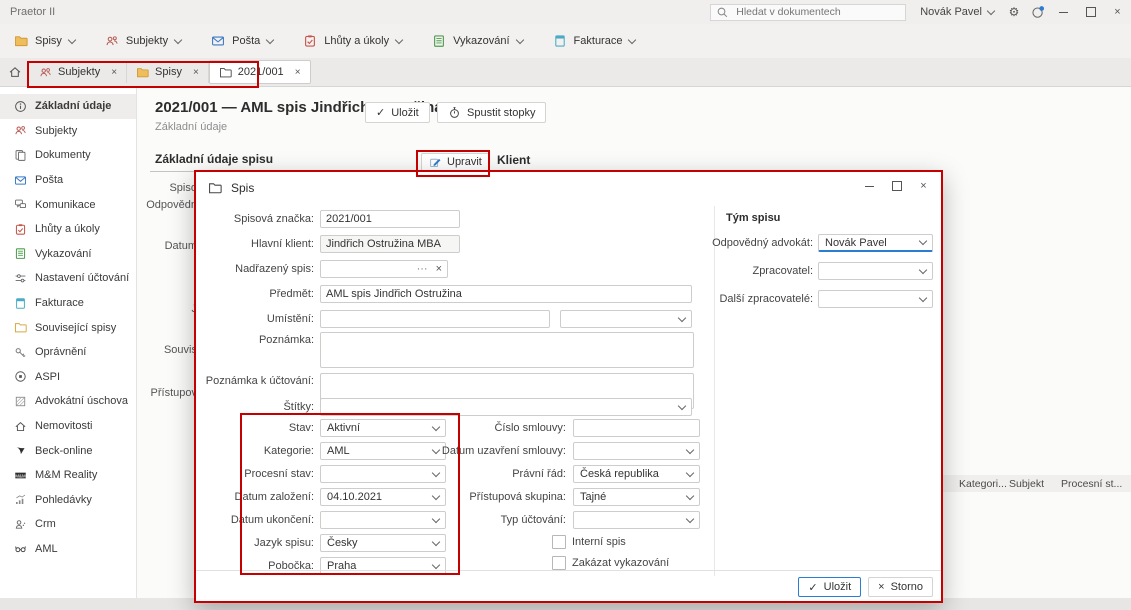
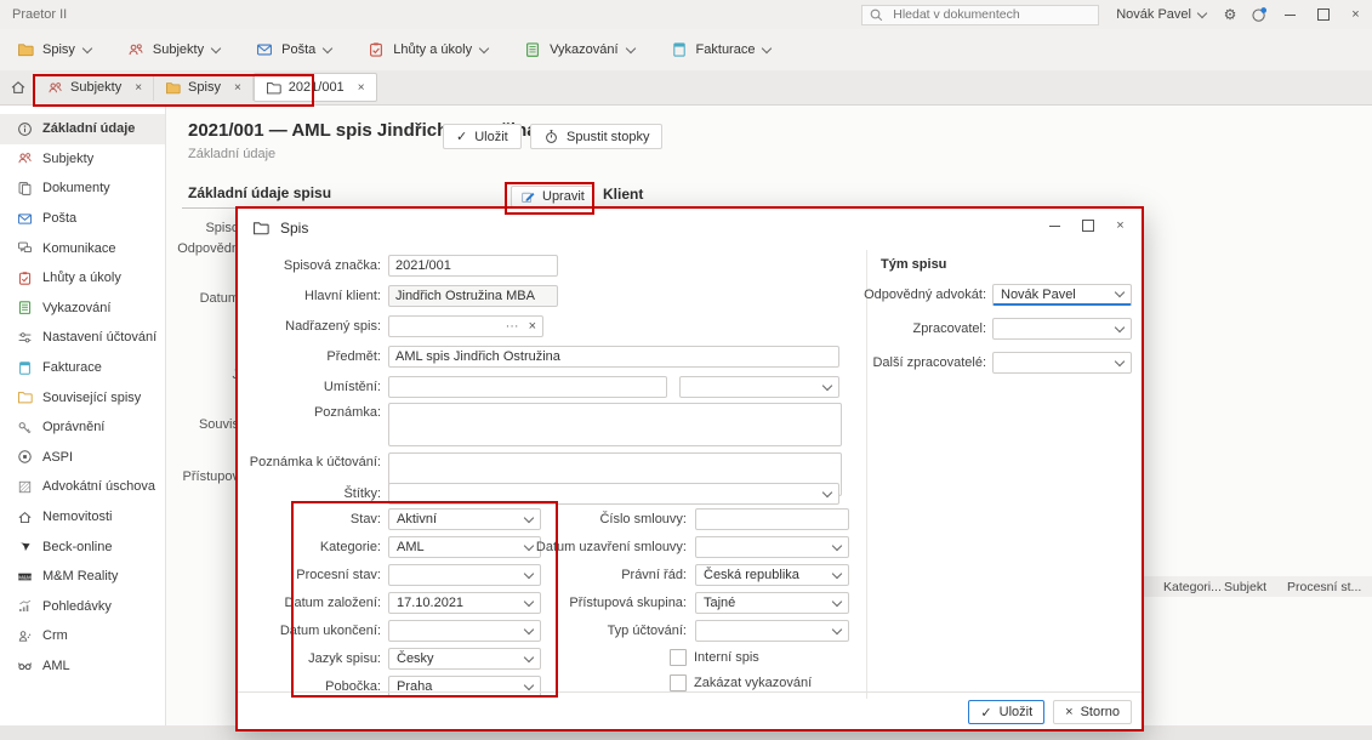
  Praetor II
  Hledat v dokumentech
  Novák Pavel
  ⚙
  ×
  Spisy
  Subjekty
  Pošta
  Lhůty a úkoly
  Vykazování
  Fakturace
  Subjekty
  ×
  Spisy
  ×
  2021/001
  ×
  Základní údaje
  Subjekty
  Dokumenty
  Pošta
  Komunikace
  Lhůty a úkoly
  Vykazování
  Nastavení účtování
  Fakturace
  Související spisy
  Oprávnění
  ASPI
  Advokátní úschova
  Nemovitosti
  Beck-online
  M&M Reality
  Pohledávky
  Crm
  AML
  Základní údaje
  ✓
  Uložit
  Spustit stopky
  Základní údaje spisu
  Upravit
  Klient
  Spis
  Odpověd
  Datum
  Souvi
  Přístupo
  Kategori...
  Subjekt
  Procesní st...
  Spis
  ×
  Spisová značka:
  2021/001
  Hlavní klient:
  Jindřich Ostružina MBA
  Nadřazený spis:
  ···
  ×
  Předmět:
  AML spis Jindřich Ostružina
  Umístění:
  Poznámka:
  Poznámka k účtování:
  Štítky:
  Stav:
  Aktivní
  Kategorie:
  AML
  Procesní stav:
  Datum založení:
- 04.10.2021
+ 17.10.2021
  Datum ukončení:
  Jazyk spisu:
  Česky
  Pobočka:
  Praha
  Číslo smlouvy:
  Datum uzavření smlouvy:
  Právní řád:
  Česká republika
  Přístupová skupina:
  Tajné
  Typ účtování:
  Interní spis
  Zakázat vykazování
  Tým spisu
  Odpovědný advokát:
  Novák Pavel
  Zpracovatel:
  Další zpracovatelé:
  ✓
  Uložit
  ×
  Storno
